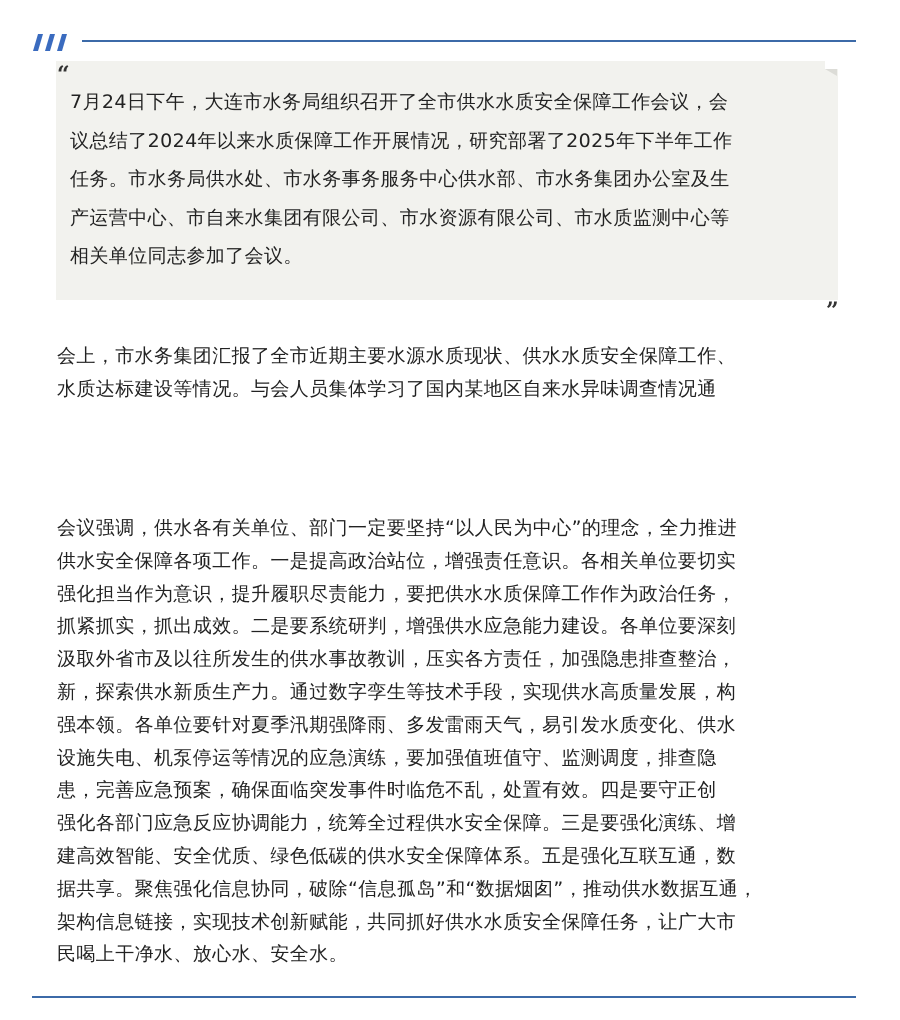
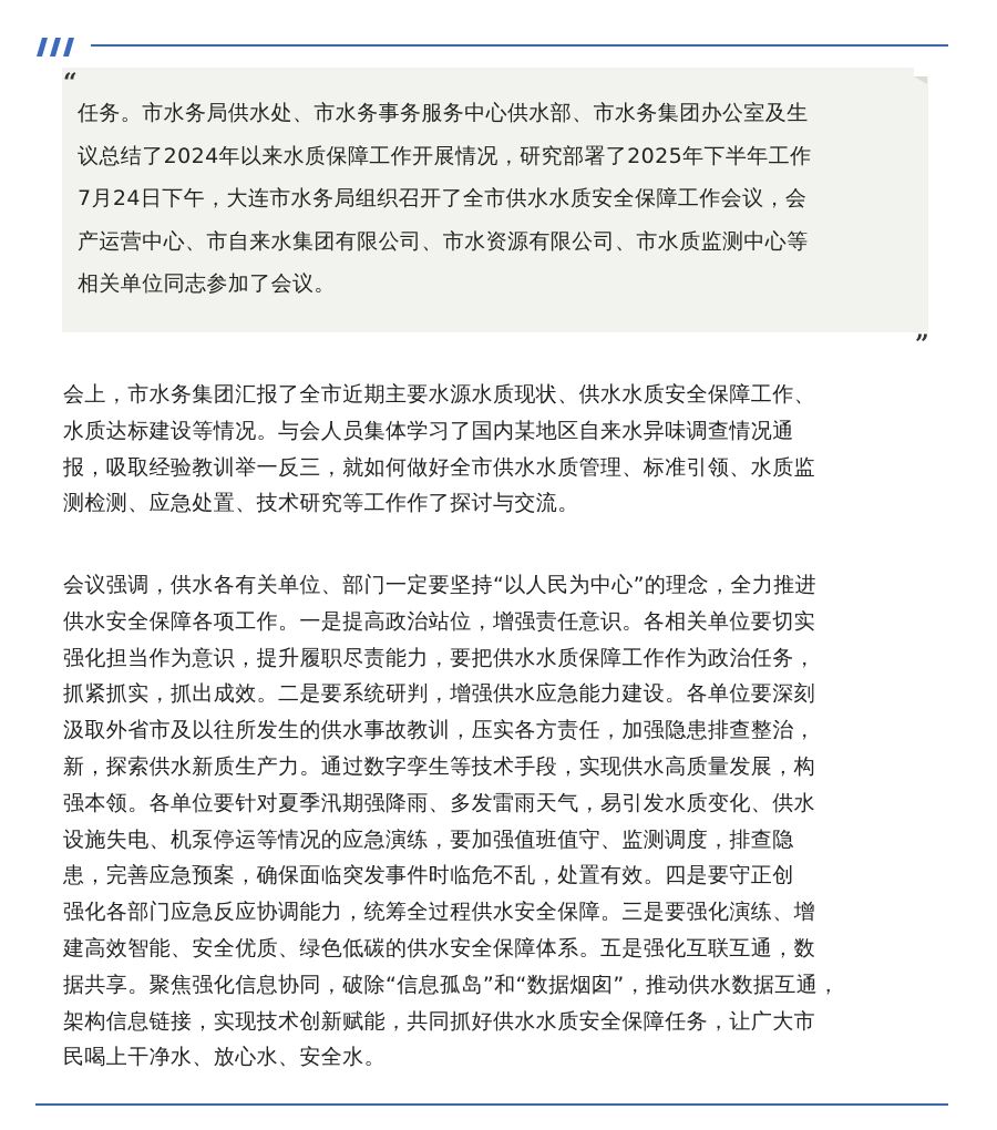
  “
- 7月24日下午，大连市水务局组织召开了全市供水水质安全保障工作会议，会
+ 任务。市水务局供水处、市水务事务服务中心供水部、市水务集团办公室及生
  议总结了2024年以来水质保障工作开展情况，研究部署了2025年下半年工作
- 任务。市水务局供水处、市水务事务服务中心供水部、市水务集团办公室及生
+ 7月24日下午，大连市水务局组织召开了全市供水水质安全保障工作会议，会
  产运营中心、市自来水集团有限公司、市水资源有限公司、市水质监测中心等
  相关单位同志参加了会议。
  ”
  会上，市水务集团汇报了全市近期主要水源水质现状、供水水质安全保障工作、
  水质达标建设等情况。与会人员集体学习了国内某地区自来水异味调查情况通
+ 报，吸取经验教训举一反三，就如何做好全市供水水质管理、标准引领、水质监
+ 测检测、应急处置、技术研究等工作作了探讨与交流。
  会议强调，供水各有关单位、部门一定要坚持“以人民为中心”的理念，全力推进
  供水安全保障各项工作。一是提高政治站位，增强责任意识。各相关单位要切实
  强化担当作为意识，提升履职尽责能力，要把供水水质保障工作作为政治任务，
  抓紧抓实，抓出成效。二是要系统研判，增强供水应急能力建设。各单位要深刻
  汲取外省市及以往所发生的供水事故教训，压实各方责任，加强隐患排查整治，
  新，探索供水新质生产力。通过数字孪生等技术手段，实现供水高质量发展，构
  强本领。各单位要针对夏季汛期强降雨、多发雷雨天气，易引发水质变化、供水
  设施失电、机泵停运等情况的应急演练，要加强值班值守、监测调度，排查隐
  患，完善应急预案，确保面临突发事件时临危不乱，处置有效。四是要守正创
  强化各部门应急反应协调能力，统筹全过程供水安全保障。三是要强化演练、增
  建高效智能、安全优质、绿色低碳的供水安全保障体系。五是强化互联互通，数
  据共享。聚焦强化信息协同，破除“信息孤岛”和“数据烟囱”，推动供水数据互通，
  架构信息链接，实现技术创新赋能，共同抓好供水水质安全保障任务，让广大市
  民喝上干净水、放心水、安全水。
